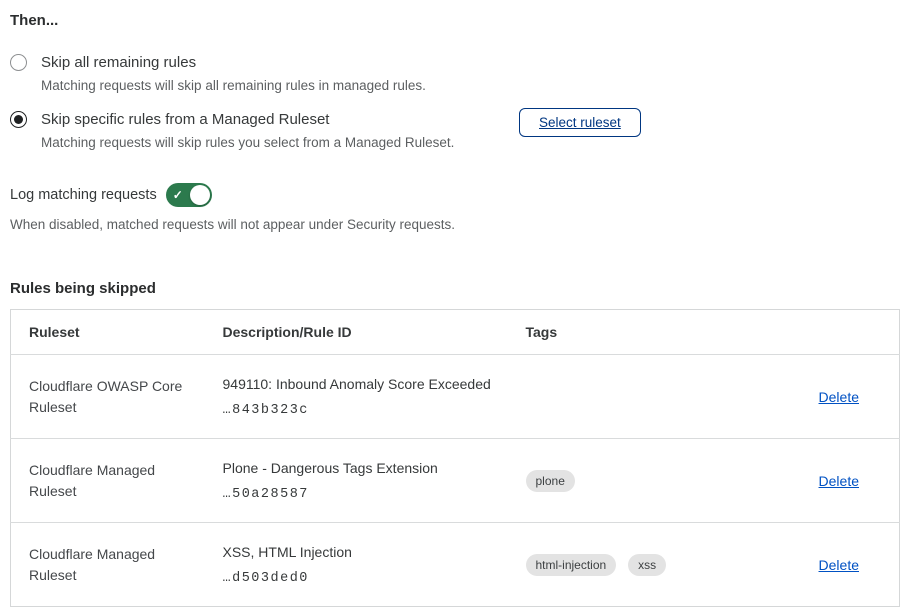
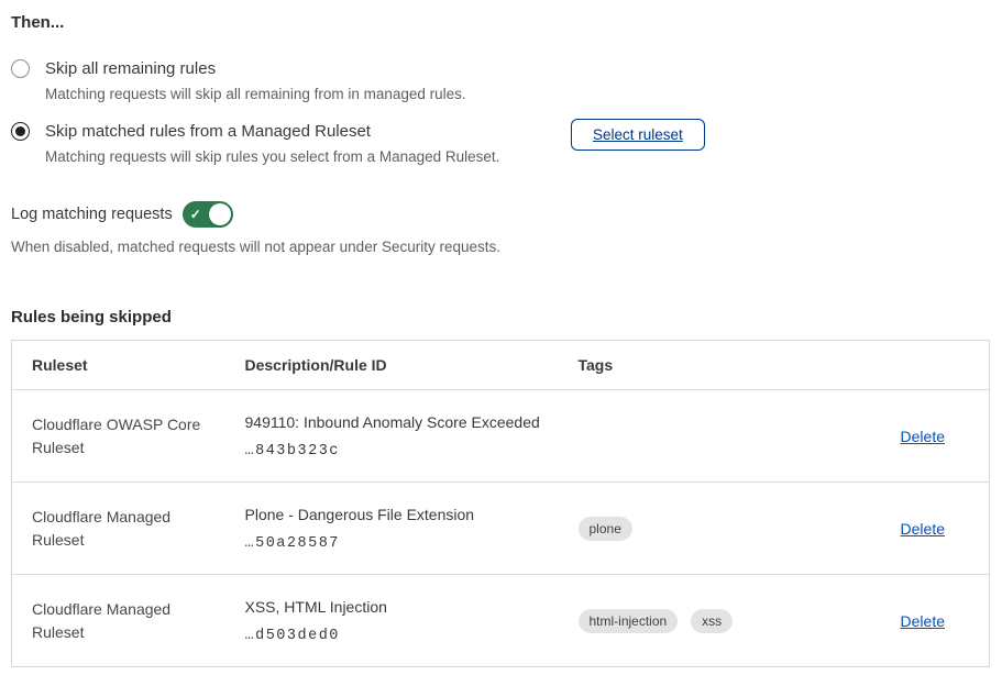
  Then...
  Skip all remaining rules
- Matching requests will skip all remaining rules in managed rules.
+ Matching requests will skip all remaining from in managed rules.
- Skip specific rules from a Managed Ruleset
+ Skip matched rules from a Managed Ruleset
  Matching requests will skip rules you select from a Managed Ruleset.
  Select ruleset
  Log matching requests
  ✓
  When disabled, matched requests will not appear under Security requests.
  Rules being skipped
  Ruleset	Description/Rule ID	Tags
  Cloudflare OWASP Core Ruleset	949110: Inbound Anomaly Score Exceeded …843b323c		Delete
- Cloudflare Managed Ruleset	Plone - Dangerous Tags Extension …50a28587	plone	Delete
+ Cloudflare Managed Ruleset	Plone - Dangerous File Extension …50a28587	plone	Delete
  Cloudflare Managed Ruleset	XSS, HTML Injection …d503ded0	html-injection xss	Delete
